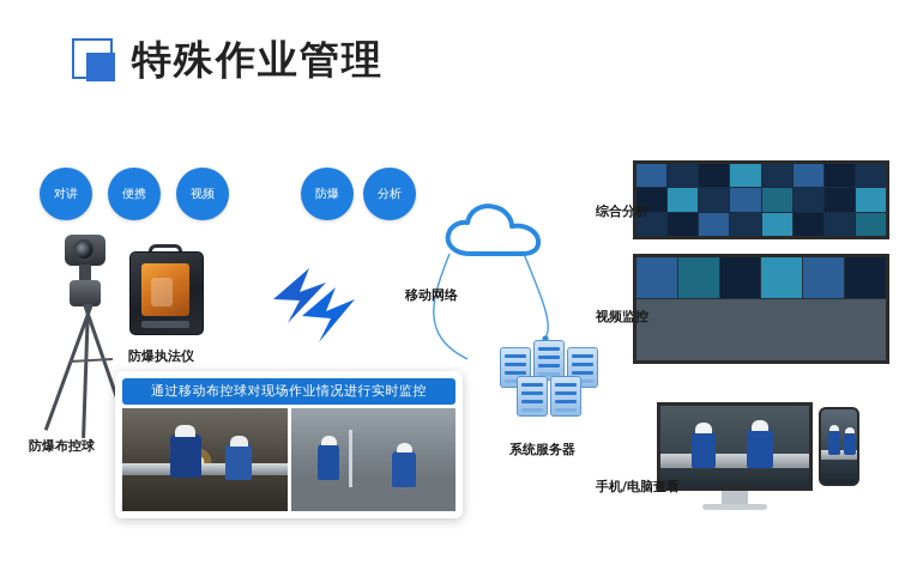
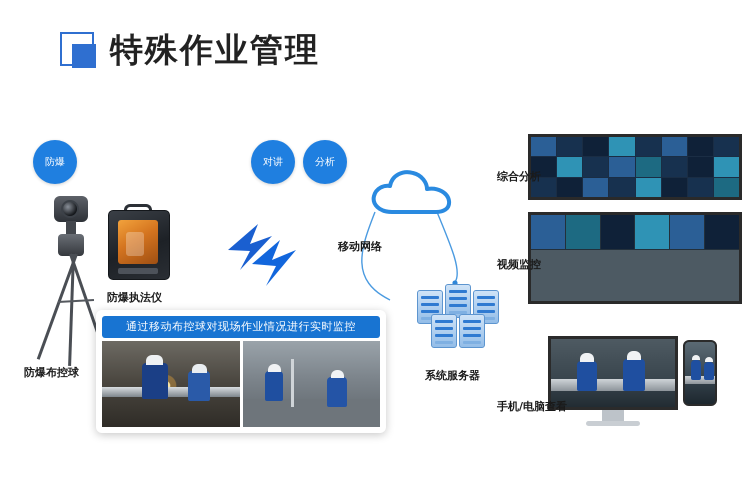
  特殊作业管理
- 对讲
+ 防爆
- 便携
- 视频
- 防爆
+ 对讲
  分析
  防爆布控球
  防爆执法仪
  移动网络
  系统服务器
  综合分析
  视频监控
  手机/电脑查看
  通过移动布控球对现场作业情况进行实时监控
